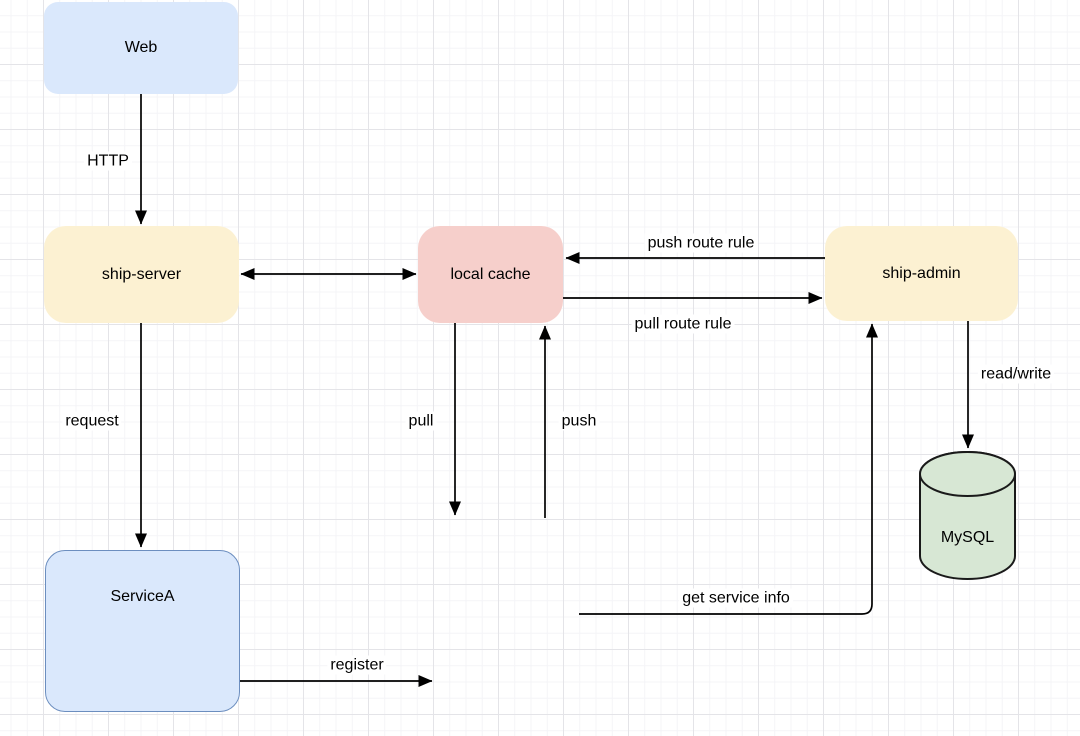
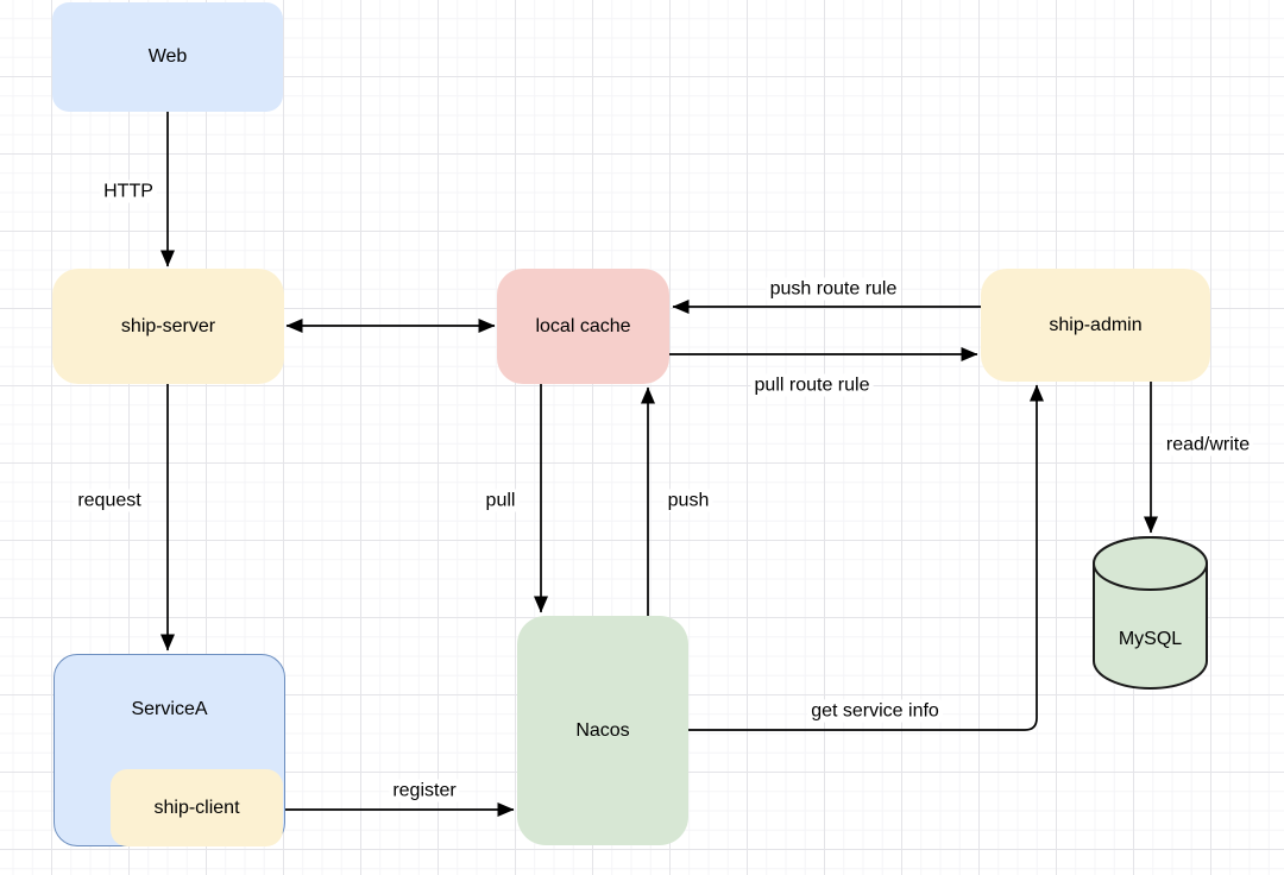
  Web
  ship-server
  local cache
  ship-admin
  ServiceA
+ ship-client
+ Nacos
  MySQL
  HTTP
  request
  pull
  push
  register
  get service info
  push route rule
  pull route rule
  read/write
